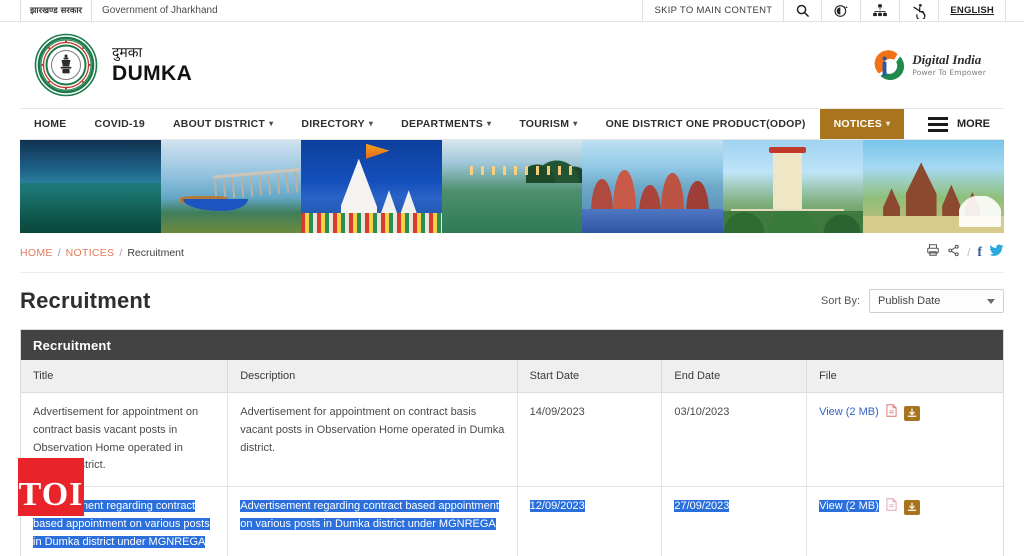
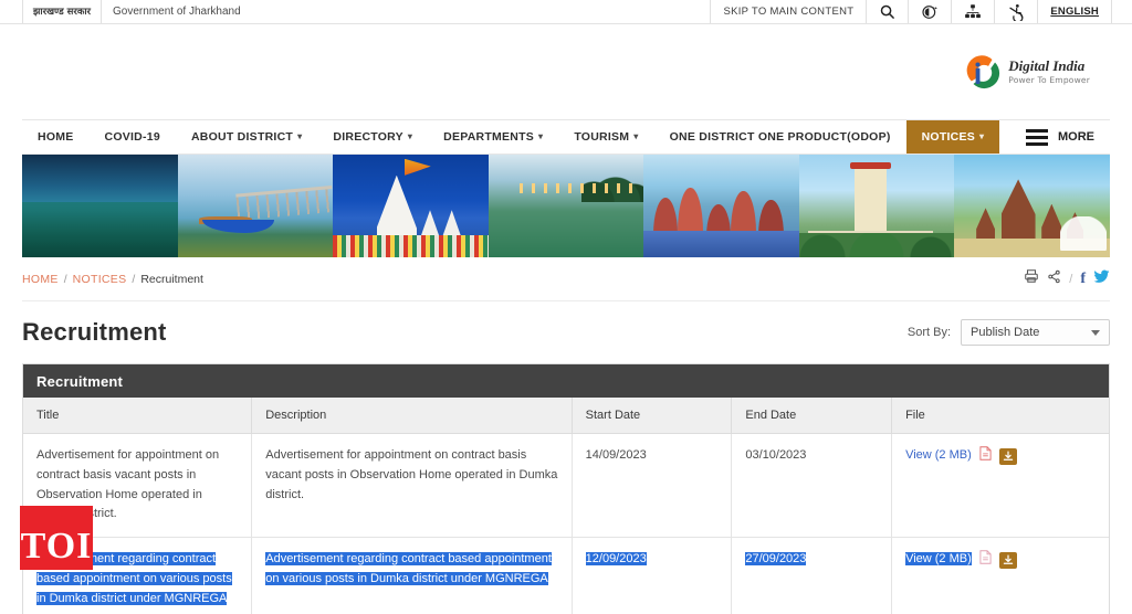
  झारखण्ड सरकार
  Government of Jharkhand
  SKIP TO MAIN CONTENT
  ENGLISH
- दुमका
- DUMKA
  Digital India
  Power To Empower
  HOME
  COVID-19
  ABOUT DISTRICT
  ▾
  DIRECTORY
  ▾
  DEPARTMENTS
  ▾
  TOURISM
  ▾
  ONE DISTRICT ONE PRODUCT(ODOP)
  NOTICES
  ▾
  MORE
  HOME
  /
  NOTICES
  /
  Recruitment
  /
  f
  Recruitment
  Sort By:
  Publish Date
  Recruitment
  Title	Description	Start Date	End Date	File
  Advertisement for appointment on contract basis vacant posts in Observation Home operated in trict.	Advertisement for appointment on contract basis vacant posts in Observation Home operated in Dumka district.	14/09/2023	03/10/2023	View (2 MB)
  ent regarding contract based appointment on various posts in Dumka district under MGNREGA	Advertisement regarding contract based appointment on various posts in Dumka district under MGNREGA	12/09/2023	27/09/2023	View (2 MB)
  TOI
